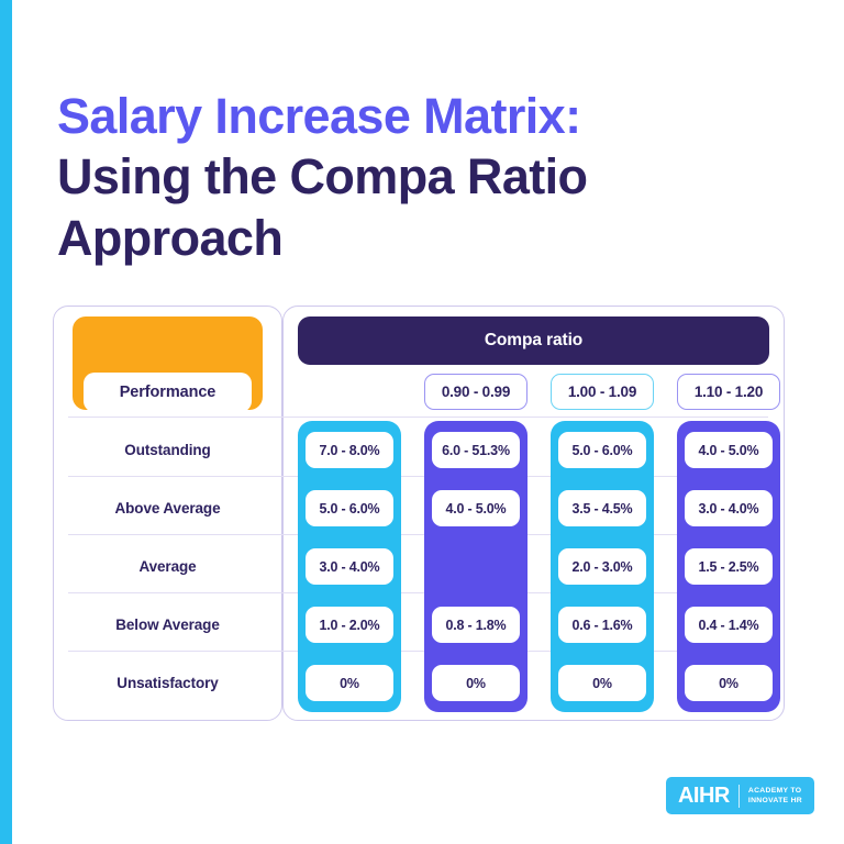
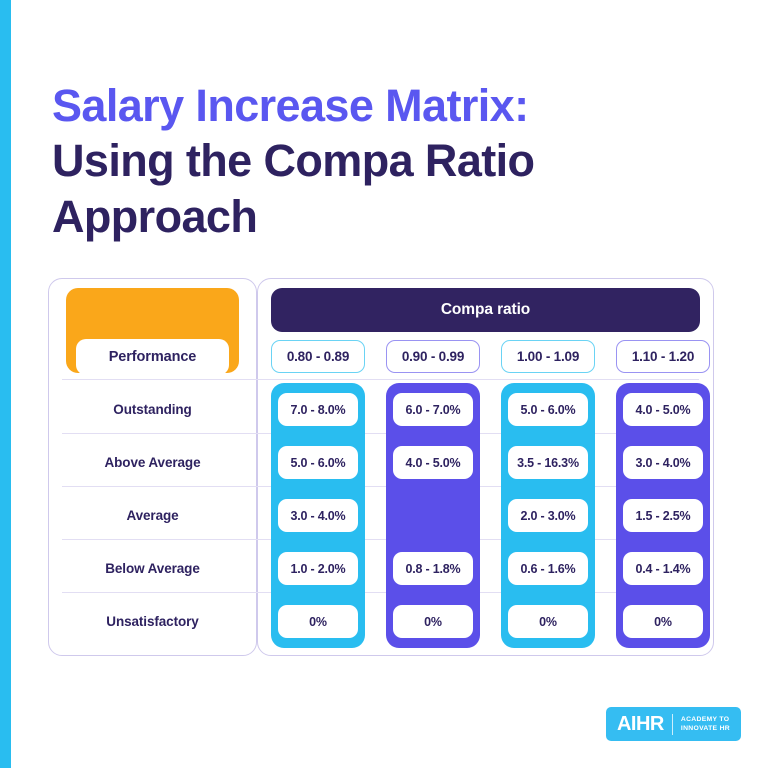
  Salary Increase Matrix:
  Using the Compa Ratio
  Approach
  Performance
  Compa ratio
  Outstanding
  Above Average
  Average
  Below Average
  Unsatisfactory
+ 0.80 - 0.89
  7.0 - 8.0%
  5.0 - 6.0%
  3.0 - 4.0%
  1.0 - 2.0%
  0%
  0.90 - 0.99
- 6.0 - 51.3%
+ 6.0 - 7.0%
  4.0 - 5.0%
  0.8 - 1.8%
  0%
  1.00 - 1.09
  5.0 - 6.0%
- 3.5 - 4.5%
+ 3.5 - 16.3%
  2.0 - 3.0%
  0.6 - 1.6%
  0%
  1.10 - 1.20
  4.0 - 5.0%
  3.0 - 4.0%
  1.5 - 2.5%
  0.4 - 1.4%
  0%
  AIHR
